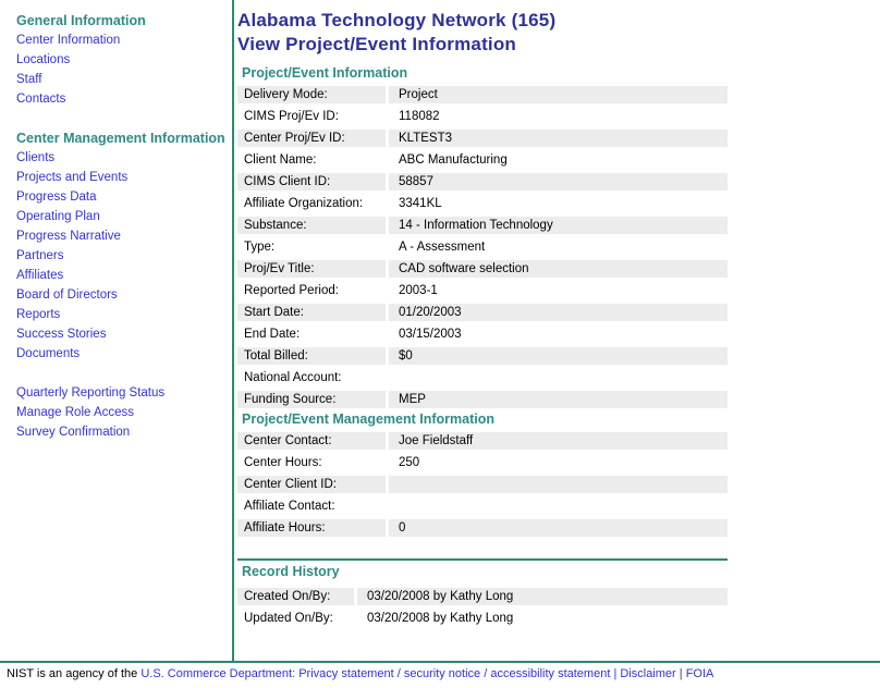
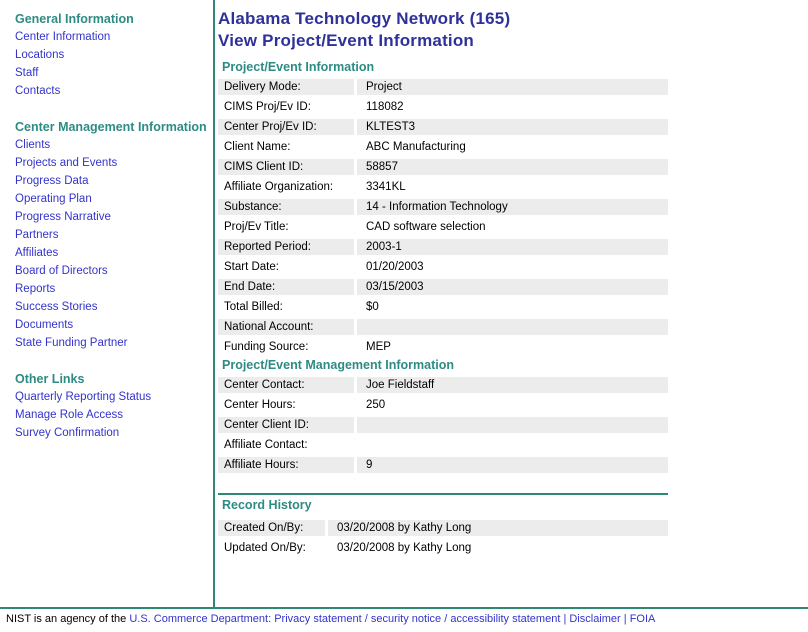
  General Information
  Center Information
  Locations
  Staff
  Contacts
  Center Management Information
  Clients
  Projects and Events
  Progress Data
  Operating Plan
  Progress Narrative
  Partners
  Affiliates
  Board of Directors
  Reports
  Success Stories
  Documents
+ State Funding Partner
+ Other Links
  Quarterly Reporting Status
  Manage Role Access
  Survey Confirmation
  Alabama Technology Network (165)
  View Project/Event Information
  Project/Event Information
  Delivery Mode:
  Project
  CIMS Proj/Ev ID:
  118082
  Center Proj/Ev ID:
  KLTEST3
  Client Name:
  ABC Manufacturing
  CIMS Client ID:
  58857
  Affiliate Organization:
  3341KL
  Substance:
  14 - Information Technology
- Type:
- A - Assessment
  Proj/Ev Title:
  CAD software selection
  Reported Period:
  2003-1
  Start Date:
  01/20/2003
  End Date:
  03/15/2003
  Total Billed:
  $0
  National Account:
  Funding Source:
  MEP
  Project/Event Management Information
  Center Contact:
  Joe Fieldstaff
  Center Hours:
  250
  Center Client ID:
  Affiliate Contact:
  Affiliate Hours:
- 0
+ 9
  Record History
  Created On/By:
  03/20/2008 by Kathy Long
  Updated On/By:
  03/20/2008 by Kathy Long
  NIST is an agency of the U.S. Commerce Department: Privacy statement / security notice / accessibility statement | Disclaimer | FOIA
